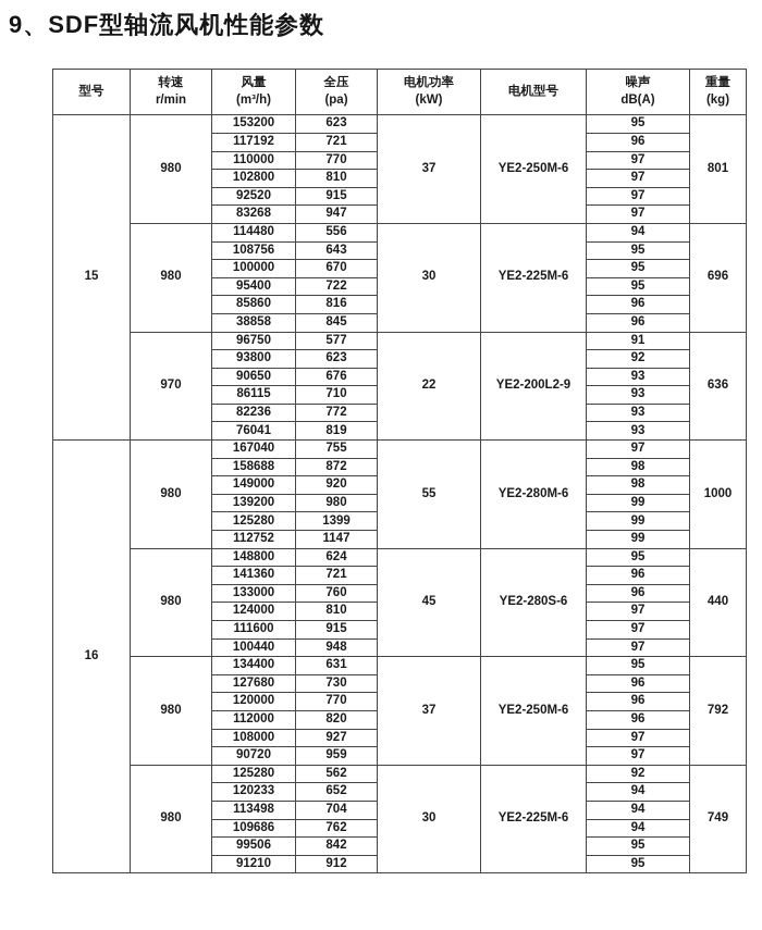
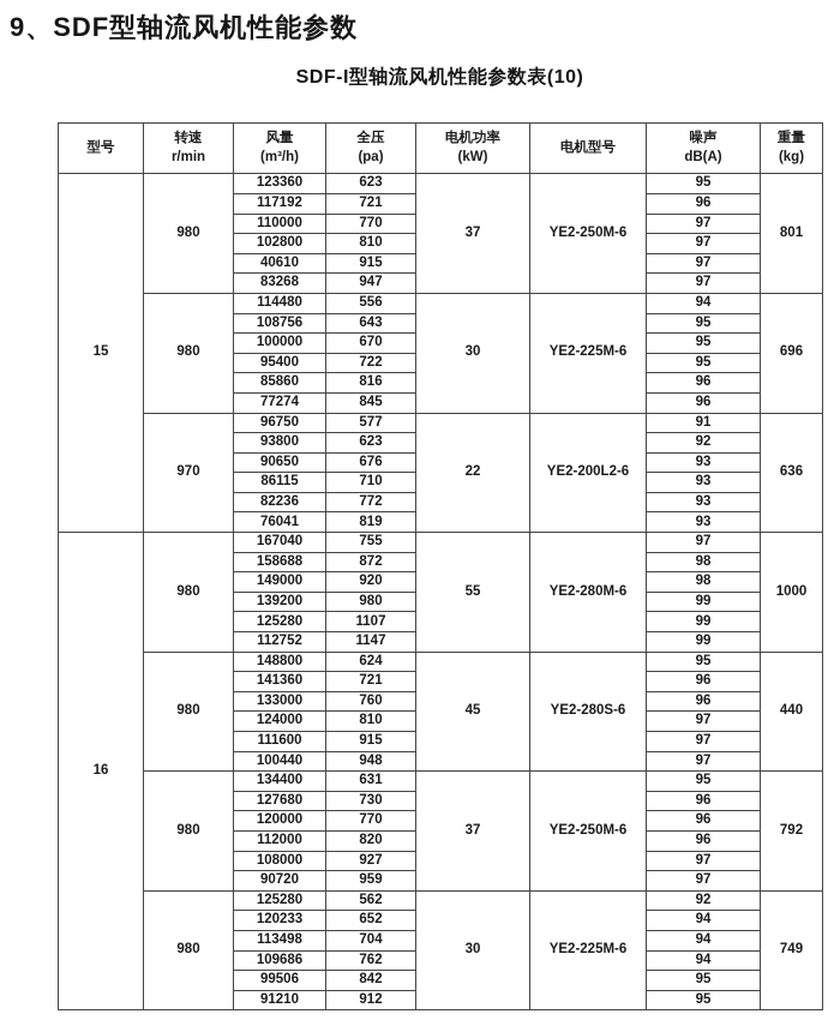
  9、SDF型轴流风机性能参数
+ SDF-I型轴流风机性能参数表(10)
  型号	转速r/min	风量(m³/h)	全压(pa)	电机功率(kW)	电机型号	噪声dB(A)	重量(kg)
- 15	980	153200	623	37	YE2-250M-6	95	801
+ 15	980	123360	623	37	YE2-250M-6	95	801
  117192	721	96
  110000	770	97
  102800	810	97
- 92520	915	97
+ 40610	915	97
  83268	947	97
  980	114480	556	30	YE2-225M-6	94	696
  108756	643	95
  100000	670	95
  95400	722	95
  85860	816	96
- 38858	845	96
+ 77274	845	96
- 970	96750	577	22	YE2-200L2-9	91	636
+ 970	96750	577	22	YE2-200L2-6	91	636
  93800	623	92
  90650	676	93
  86115	710	93
  82236	772	93
  76041	819	93
  16	980	167040	755	55	YE2-280M-6	97	1000
  158688	872	98
  149000	920	98
  139200	980	99
- 125280	1399	99
+ 125280	1107	99
  112752	1147	99
  980	148800	624	45	YE2-280S-6	95	440
  141360	721	96
  133000	760	96
  124000	810	97
  111600	915	97
  100440	948	97
  980	134400	631	37	YE2-250M-6	95	792
  127680	730	96
  120000	770	96
  112000	820	96
  108000	927	97
  90720	959	97
  980	125280	562	30	YE2-225M-6	92	749
  120233	652	94
  113498	704	94
  109686	762	94
  99506	842	95
  91210	912	95
